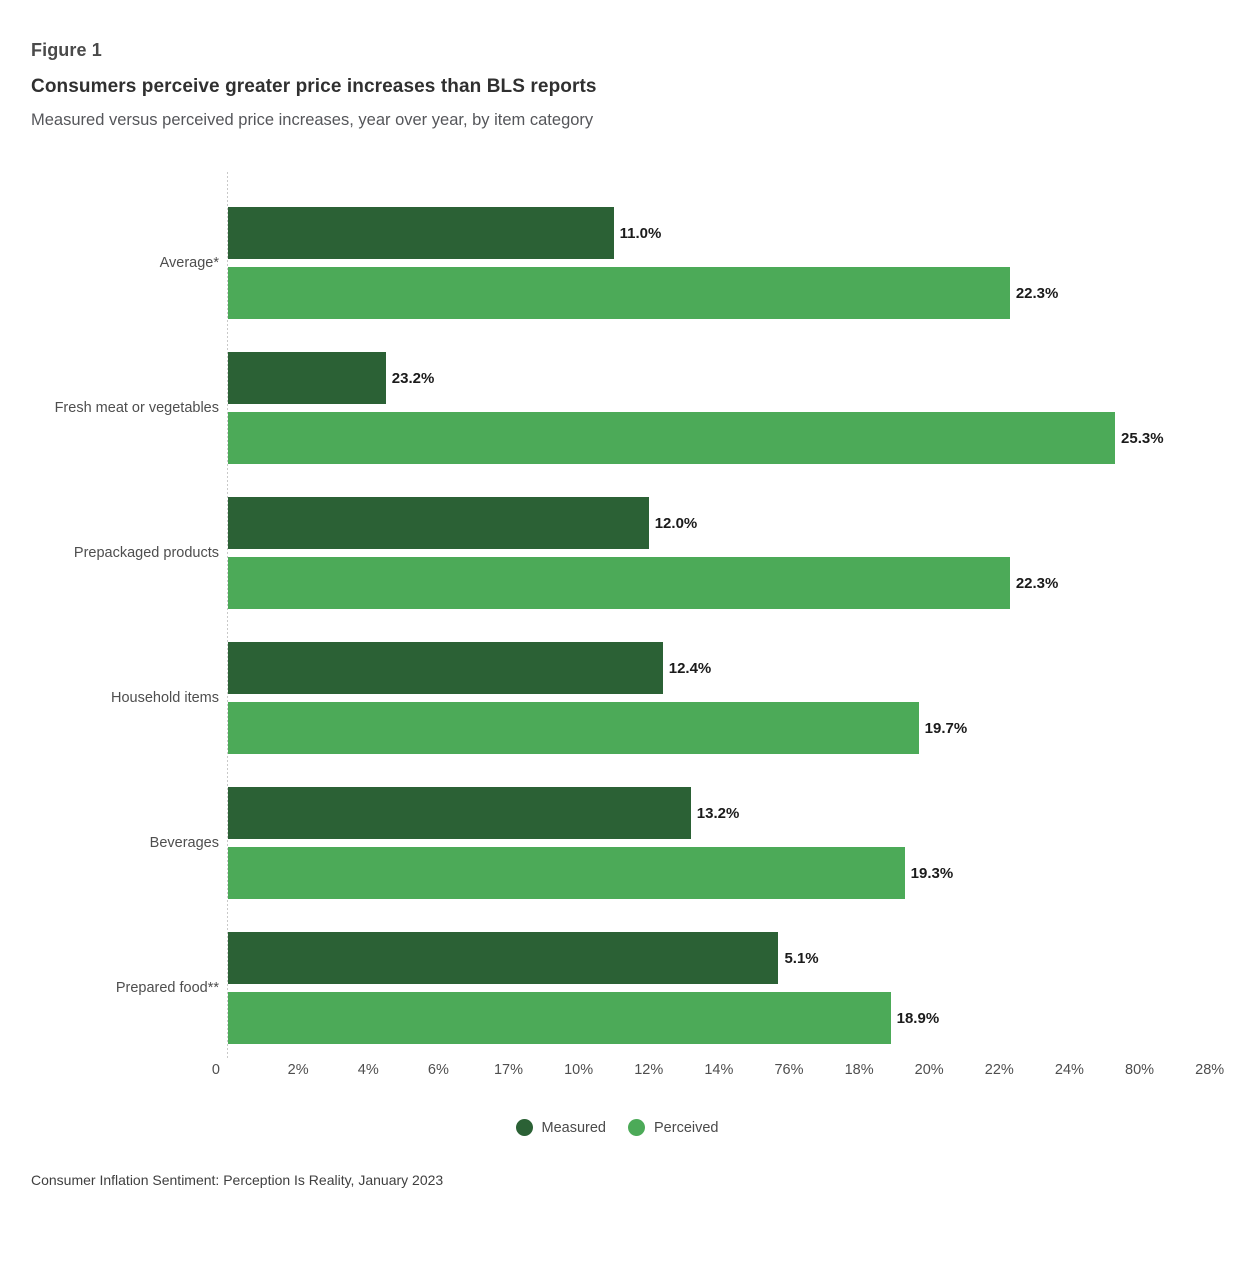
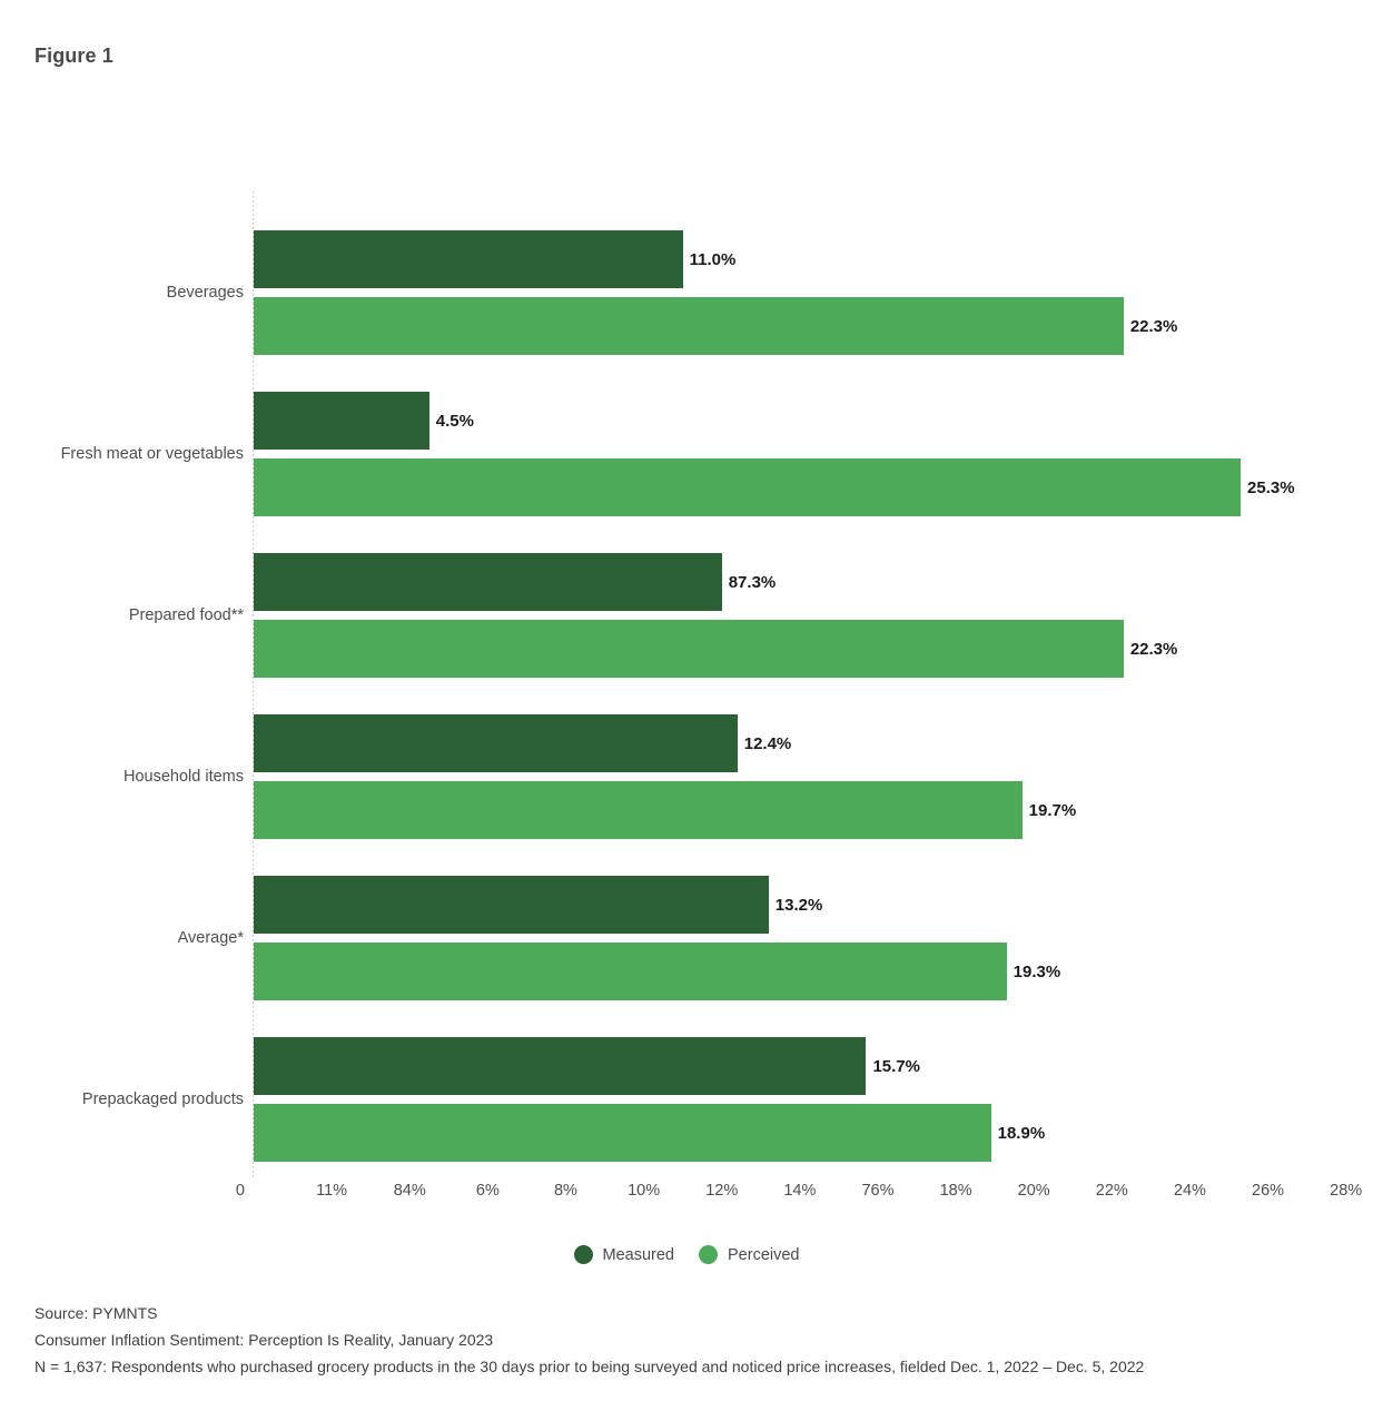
  Figure 1
- Consumers perceive greater price increases than BLS reports
- Measured versus perceived price increases, year over year, by item category
- Average*
+ Beverages
  Fresh meat or vegetables
- Prepackaged products
+ Prepared food**
  Household items
- Beverages
+ Average*
- Prepared food**
+ Prepackaged products
  11.0%
  22.3%
- 23.2%
+ 4.5%
  25.3%
- 12.0%
+ 87.3%
  22.3%
  12.4%
  19.7%
  13.2%
  19.3%
- 5.1%
+ 15.7%
  18.9%
  0
- 2%
+ 11%
- 4%
+ 84%
  6%
- 17%
+ 8%
  10%
  12%
  14%
  76%
  18%
  20%
  22%
  24%
- 80%
+ 26%
  28%
  Measured
  Perceived
+ Source: PYMNTS
  Consumer Inflation Sentiment: Perception Is Reality, January 2023
+ N = 1,637: Respondents who purchased grocery products in the 30 days prior to being surveyed and noticed price increases, fielded Dec. 1, 2022 – Dec. 5, 2022
